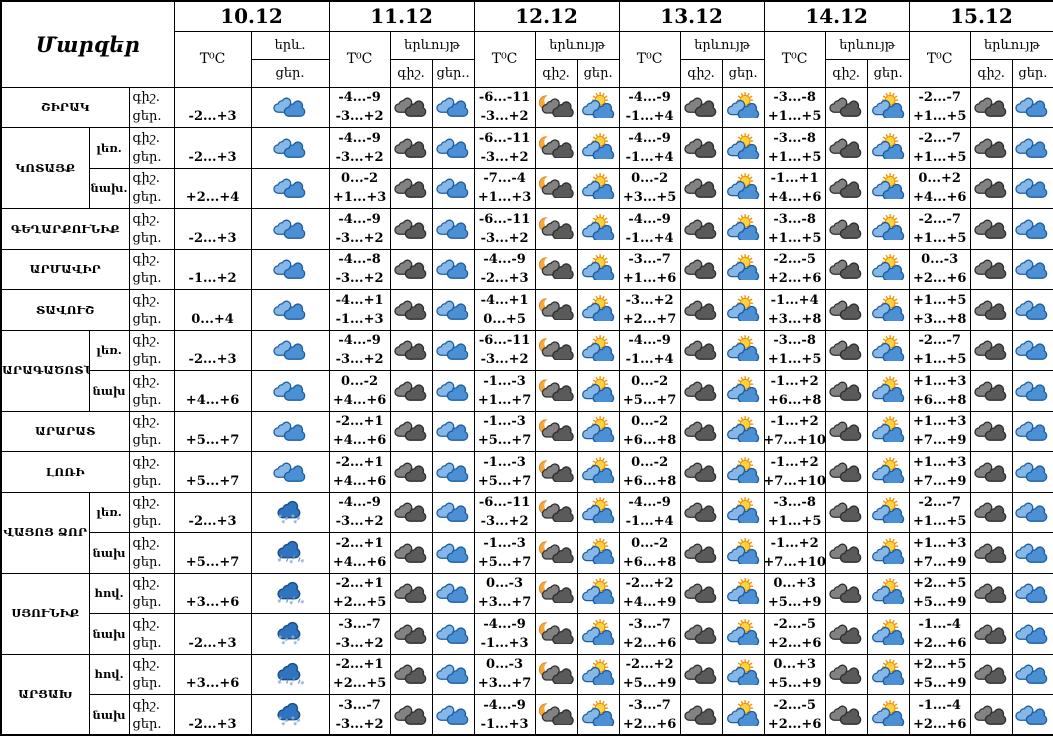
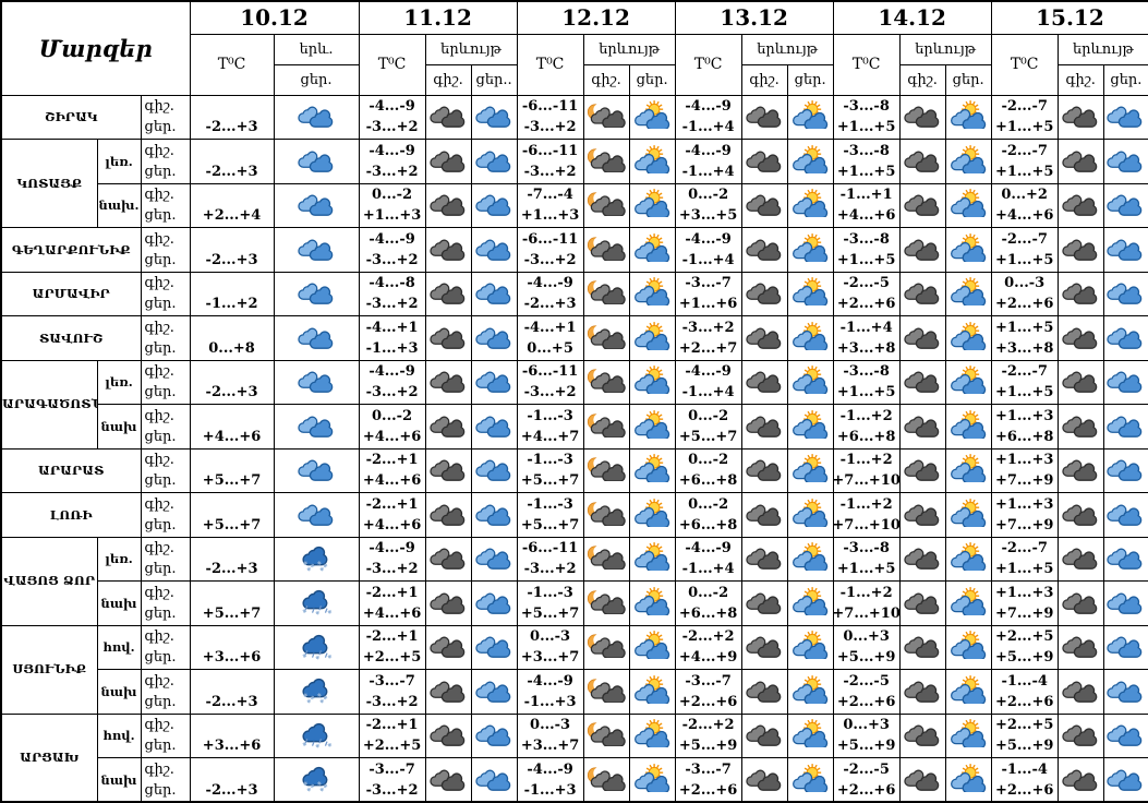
  Մարզեր	10.12	11.12	12.12	13.12	14.12	15.12
  T⁰C	երև.	T⁰C	երևույթ	T⁰C	երևույթ	T⁰C	երևույթ	T⁰C	երևույթ	T⁰C	երևույթ
  ցեր.	գիշ.	ցեր..	գիշ.	ցեր.	գիշ.	ցեր.	գիշ.	ցեր.	գիշ.	ցեր.
  ՇԻՐԱԿ	գիշ.ցեր.	-2...+3		-4...-9-3...+2			-6...-11-3...+2			-4...-9-1...+4			-3...-8+1...+5			-2...-7+1...+5
  ԿՈՏԱՅՔ	լեռ.	գիշ.ցեր.	-2...+3		-4...-9-3...+2			-6...-11-3...+2			-4...-9-1...+4			-3...-8+1...+5			-2...-7+1...+5
  նախ.	գիշ.ցեր.	+2...+4		0...-2+1...+3			-7...-4+1...+3			0...-2+3...+5			-1...+1+4...+6			0...+2+4...+6
  ԳԵՂԱՐՔՈՒՆԻՔ	գիշ.ցեր.	-2...+3		-4...-9-3...+2			-6...-11-3...+2			-4...-9-1...+4			-3...-8+1...+5			-2...-7+1...+5
  ԱՐՄԱՎԻՐ	գիշ.ցեր.	-1...+2		-4...-8-3...+2			-4...-9-2...+3			-3...-7+1...+6			-2...-5+2...+6			0...-3+2...+6
- ՏԱՎՈՒՇ	գիշ.ցեր.	0...+4		-4...+1-1...+3			-4...+10...+5			-3...+2+2...+7			-1...+4+3...+8			+1...+5+3...+8
+ ՏԱՎՈՒՇ	գիշ.ցեր.	0...+8		-4...+1-1...+3			-4...+10...+5			-3...+2+2...+7			-1...+4+3...+8			+1...+5+3...+8
  ԱՐԱԳԱԾՈՏՆ	լեռ.	գիշ.ցեր.	-2...+3		-4...-9-3...+2			-6...-11-3...+2			-4...-9-1...+4			-3...-8+1...+5			-2...-7+1...+5
- նախ	գիշ.ցեր.	+4...+6		0...-2+4...+6			-1...-3+1...+7			0...-2+5...+7			-1...+2+6...+8			+1...+3+6...+8
+ նախ	գիշ.ցեր.	+4...+6		0...-2+4...+6			-1...-3+4...+7			0...-2+5...+7			-1...+2+6...+8			+1...+3+6...+8
  ԱՐԱՐԱՏ	գիշ.ցեր.	+5...+7		-2...+1+4...+6			-1...-3+5...+7			0...-2+6...+8			-1...+2+7...+10			+1...+3+7...+9
  ԼՈՌԻ	գիշ.ցեր.	+5...+7		-2...+1+4...+6			-1...-3+5...+7			0...-2+6...+8			-1...+2+7...+10			+1...+3+7...+9
  ՎԱՅՈՑ ՁՈՐ	լեռ.	գիշ.ցեր.	-2...+3		-4...-9-3...+2			-6...-11-3...+2			-4...-9-1...+4			-3...-8+1...+5			-2...-7+1...+5
  նախ	գիշ.ցեր.	+5...+7		-2...+1+4...+6			-1...-3+5...+7			0...-2+6...+8			-1...+2+7...+10			+1...+3+7...+9
  ՍՅՈՒՆԻՔ	հով.	գիշ.ցեր.	+3...+6		-2...+1+2...+5			0...-3+3...+7			-2...+2+4...+9			0...+3+5...+9			+2...+5+5...+9
  նախ	գիշ.ցեր.	-2...+3		-3...-7-3...+2			-4...-9-1...+3			-3...-7+2...+6			-2...-5+2...+6			-1...-4+2...+6
  ԱՐՑԱԽ	հով.	գիշ.ցեր.	+3...+6		-2...+1+2...+5			0...-3+3...+7			-2...+2+5...+9			0...+3+5...+9			+2...+5+5...+9
  նախ	գիշ.ցեր.	-2...+3		-3...-7-3...+2			-4...-9-1...+3			-3...-7+2...+6			-2...-5+2...+6			-1...-4+2...+6
